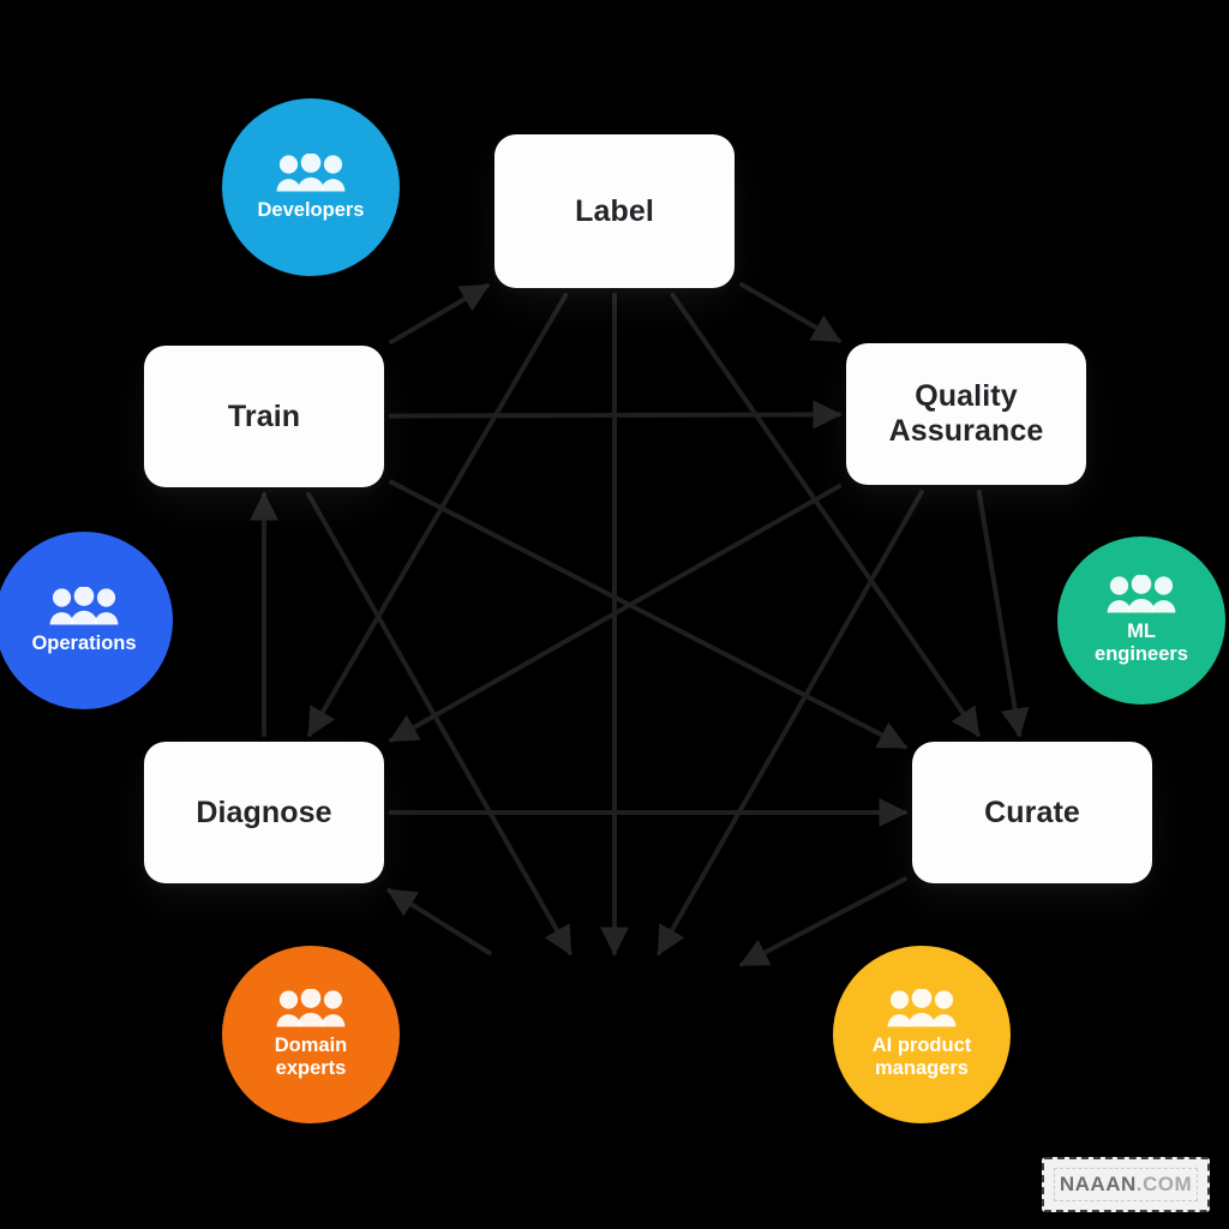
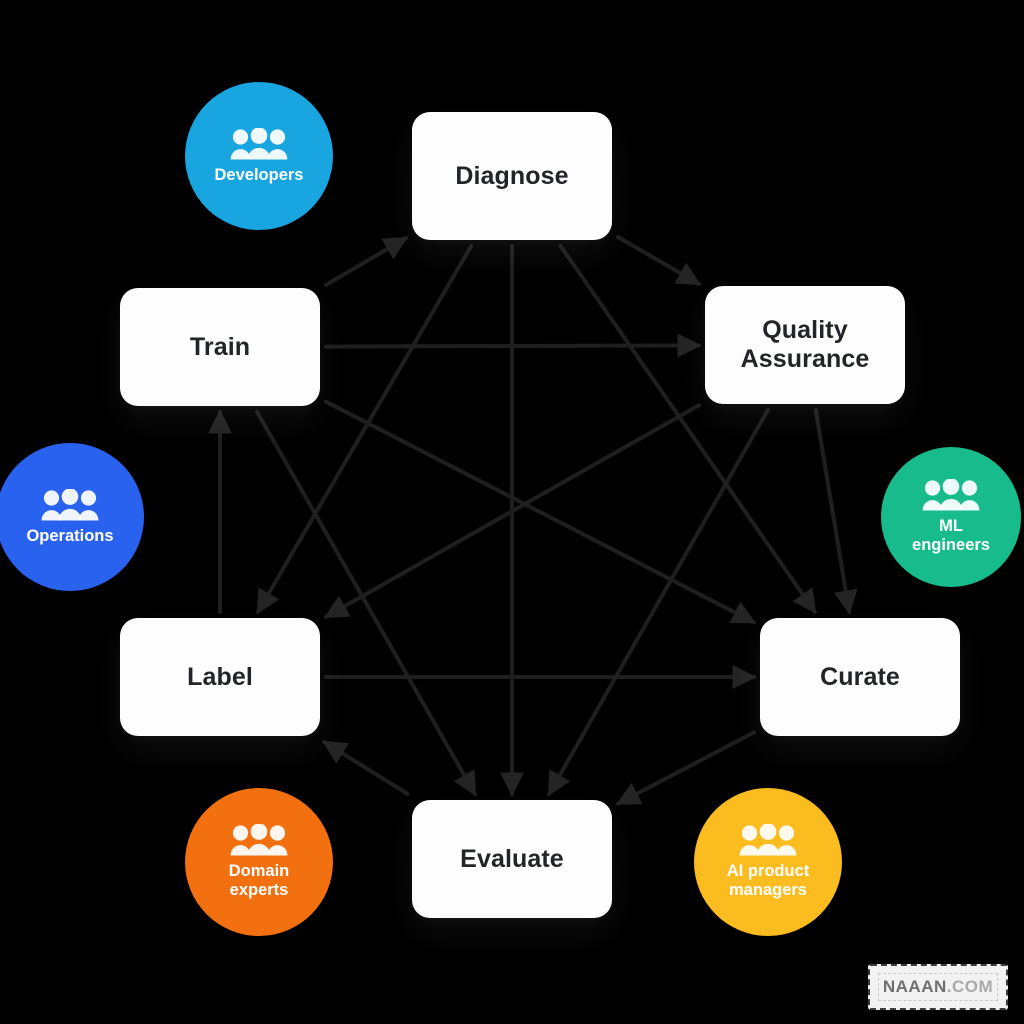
- Label
+ Diagnose
  Train
  Quality
  Assurance
- Diagnose
+ Label
  Curate
+ Evaluate
  Developers
  Operations
  ML
  engineers
  Domain
  experts
  AI product
  managers
  NAAAN
  .COM
